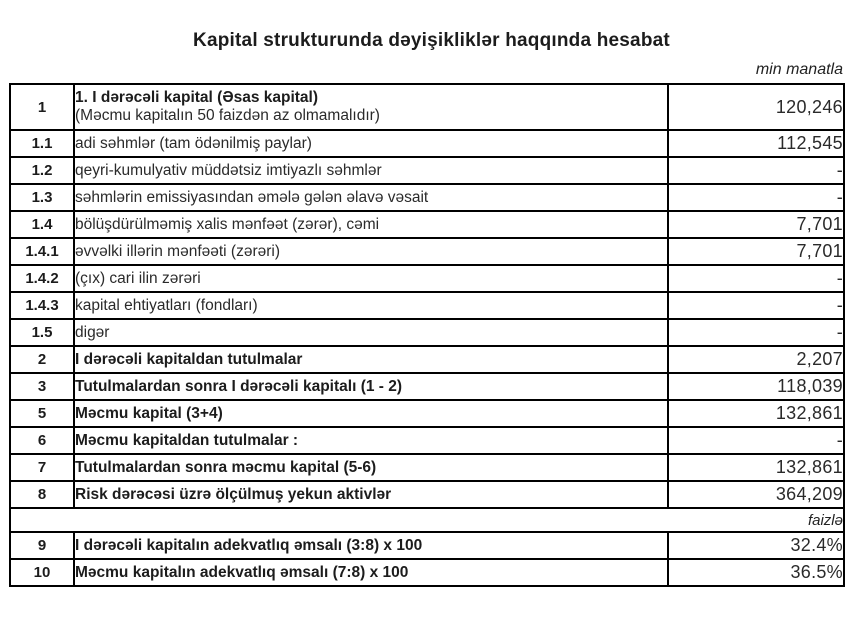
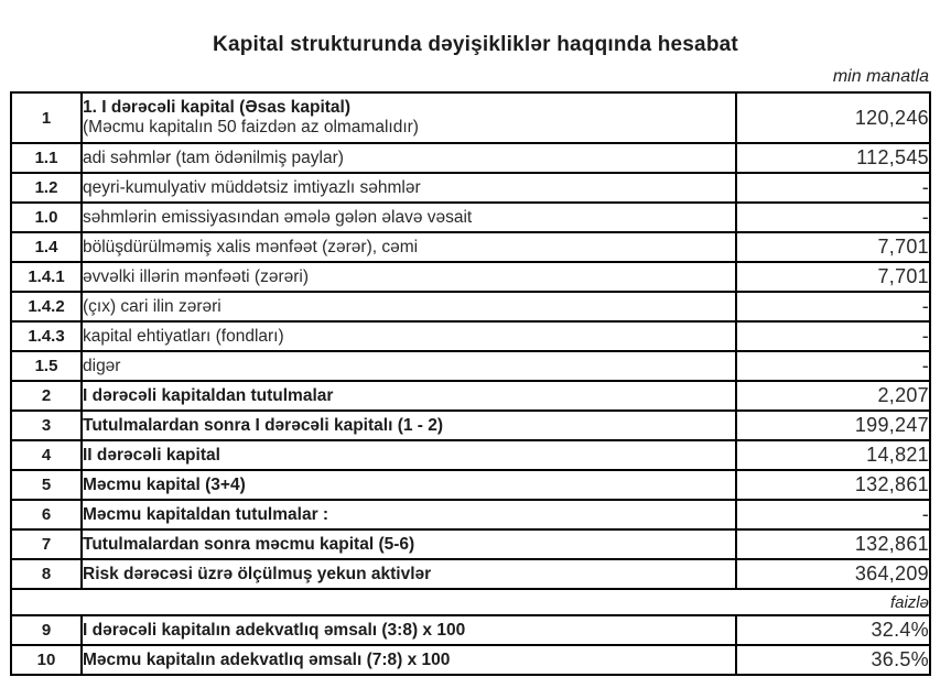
  Kapital strukturunda dəyişikliklər haqqında hesabat
  min manatla
  1	1. I dərəcəli kapital (Əsas kapital)(Məcmu kapitalın 50 faizdən az olmamalıdır)	120,246
  1.1	adi səhmlər (tam ödənilmiş paylar)	112,545
  1.2	qeyri-kumulyativ müddətsiz imtiyazlı səhmlər	-
- 1.3	səhmlərin emissiyasından əmələ gələn əlavə vəsait	-
+ 1.0	səhmlərin emissiyasından əmələ gələn əlavə vəsait	-
  1.4	bölüşdürülməmiş xalis mənfəət (zərər), cəmi	7,701
  1.4.1	əvvəlki illərin mənfəəti (zərəri)	7,701
  1.4.2	(çıx) cari ilin zərəri	-
  1.4.3	kapital ehtiyatları (fondları)	-
  1.5	digər	-
  2	I dərəcəli kapitaldan tutulmalar	2,207
- 3	Tutulmalardan sonra I dərəcəli kapitalı (1 - 2)	118,039
+ 3	Tutulmalardan sonra I dərəcəli kapitalı (1 - 2)	199,247
+ 4	II dərəcəli kapital	14,821
  5	Məcmu kapital (3+4)	132,861
  6	Məcmu kapitaldan tutulmalar :	-
  7	Tutulmalardan sonra məcmu kapital (5-6)	132,861
  8	Risk dərəcəsi üzrə ölçülmuş yekun aktivlər	364,209
  faizlə
  9	I dərəcəli kapitalın adekvatlıq əmsalı (3:8) x 100	32.4%
  10	Məcmu kapitalın adekvatlıq əmsalı (7:8) x 100	36.5%
